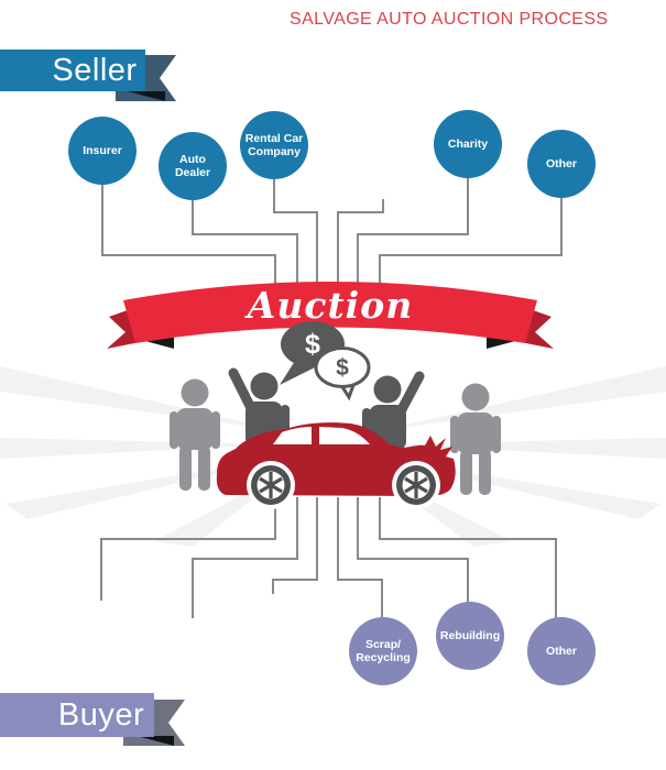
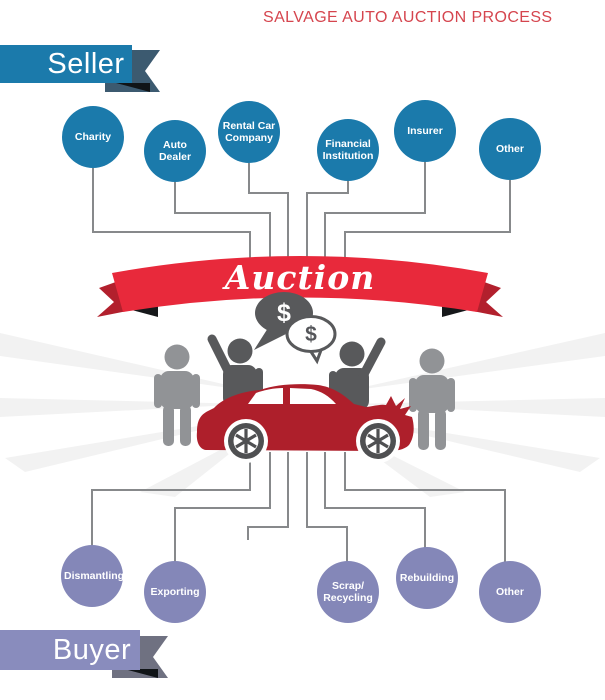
  SALVAGE AUTO AUCTION PROCESS
  Seller
- Insurer
+ Charity
  Auto Dealer
  Rental Car Company
+ Financial Institution
- Charity
+ Insurer
  Other
  Auction
  $
  $
+ Dismantling
+ Exporting
  Scrap/ Recycling
  Rebuilding
  Other
  Buyer
